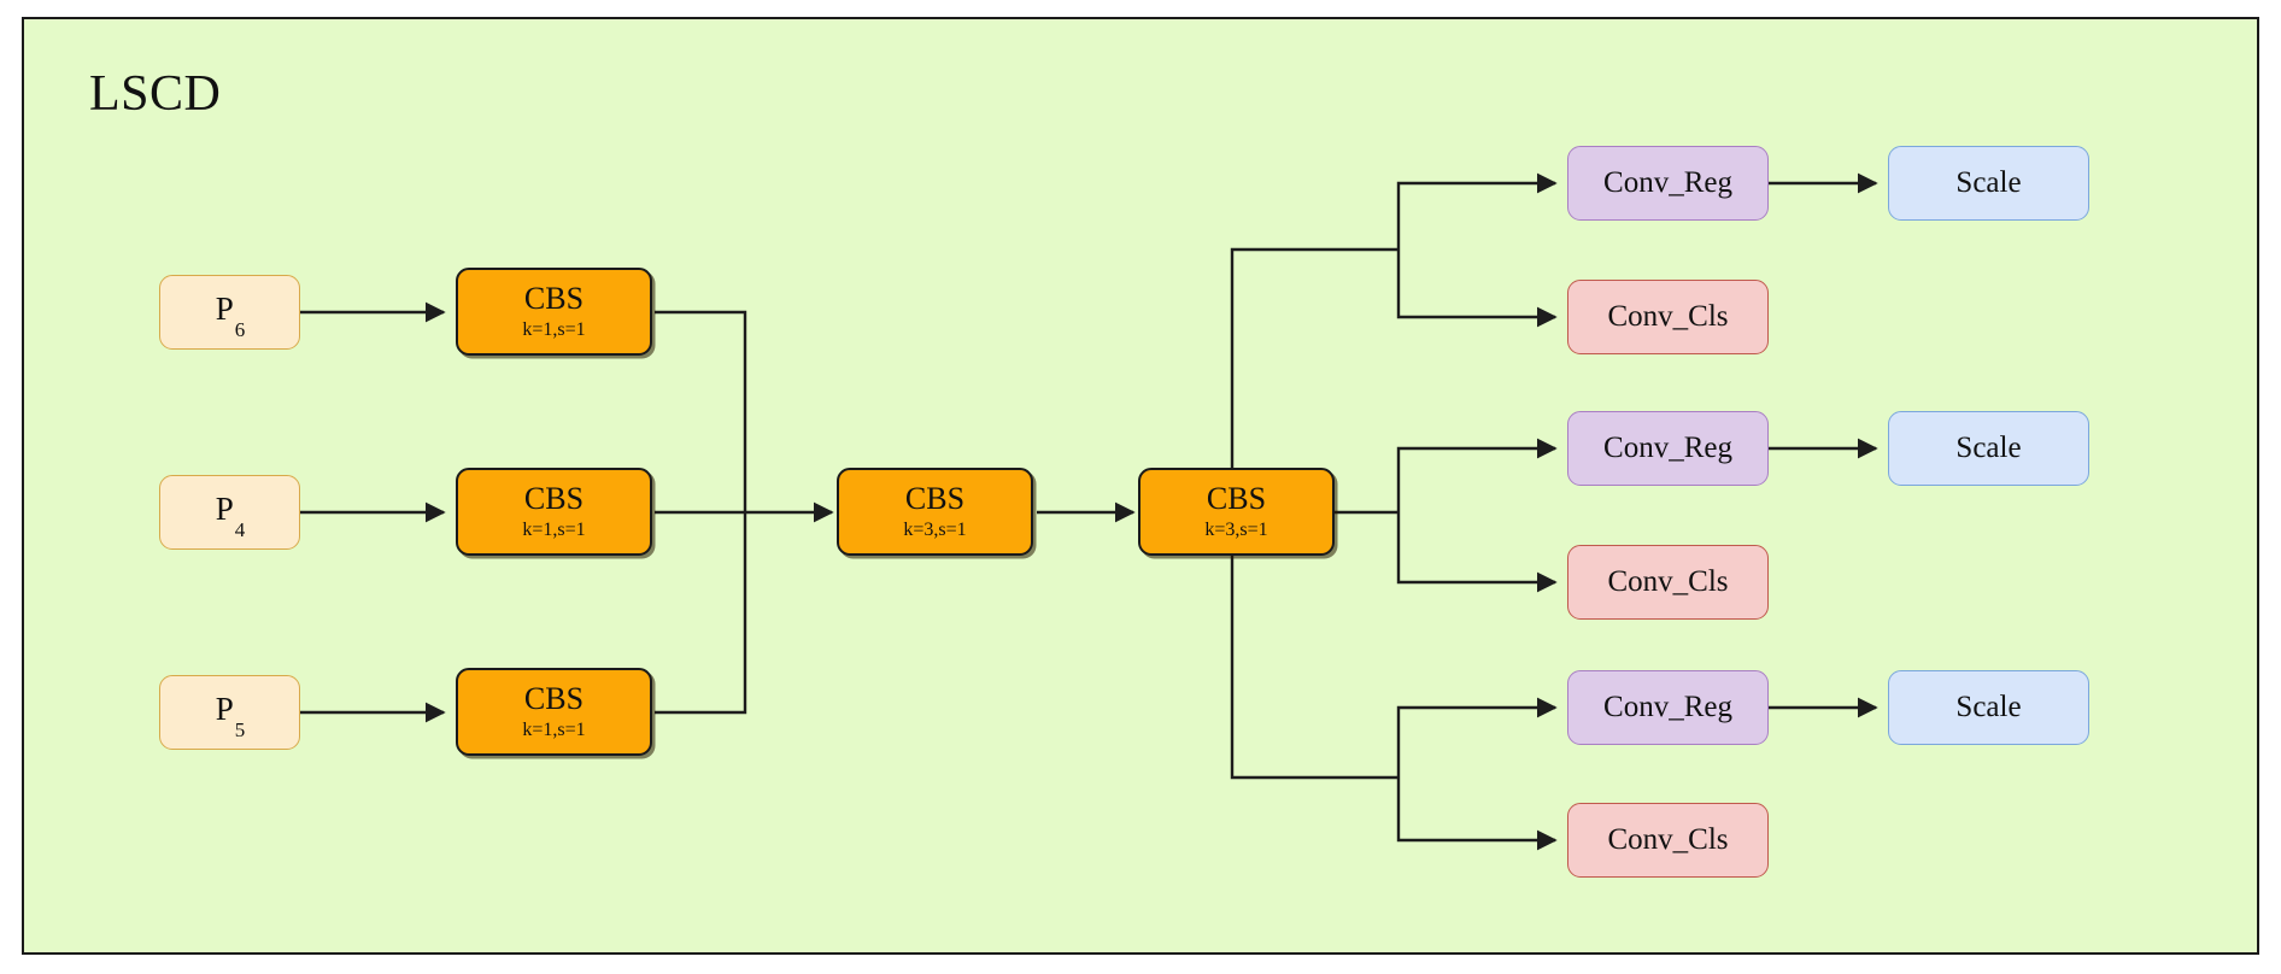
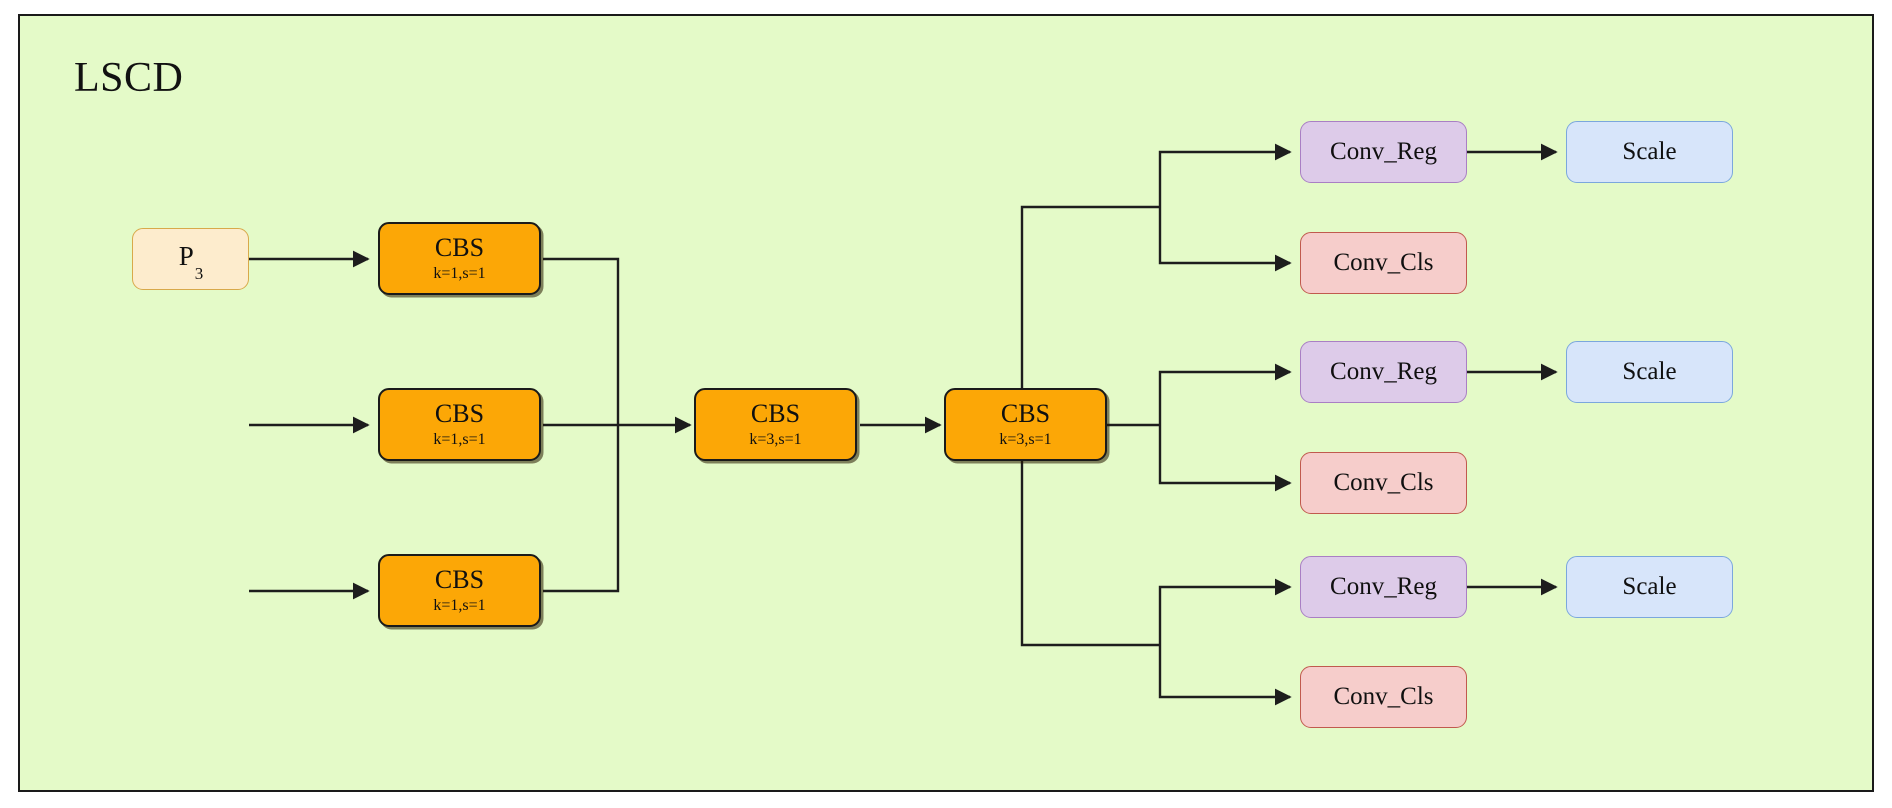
  LSCD
- P6
+ P3
- P4
- P5
  CBS
  k=1,s=1
  CBS
  k=1,s=1
  CBS
  k=1,s=1
  CBS
  k=3,s=1
  CBS
  k=3,s=1
  Conv_Reg
  Conv_Cls
  Scale
  Conv_Reg
  Conv_Cls
  Scale
  Conv_Reg
  Conv_Cls
  Scale
